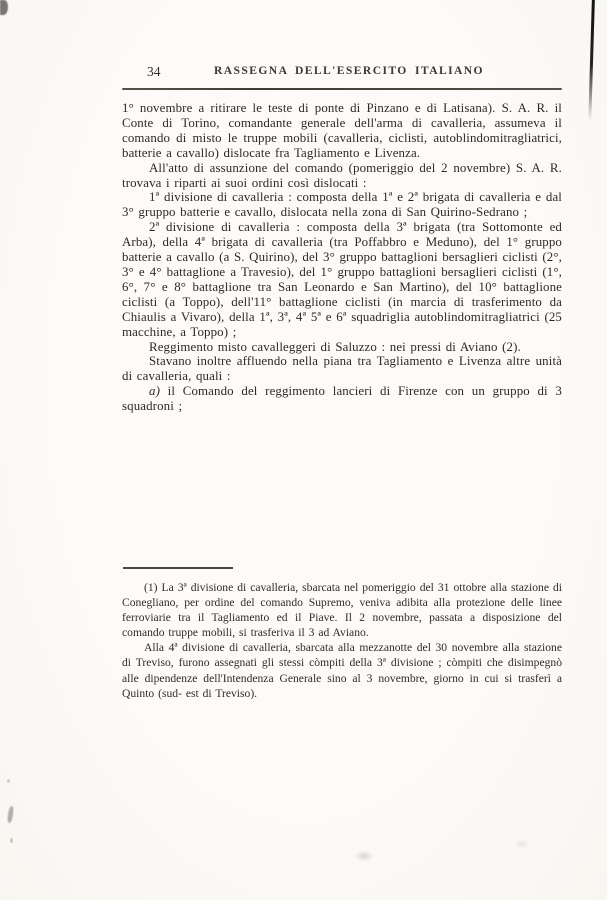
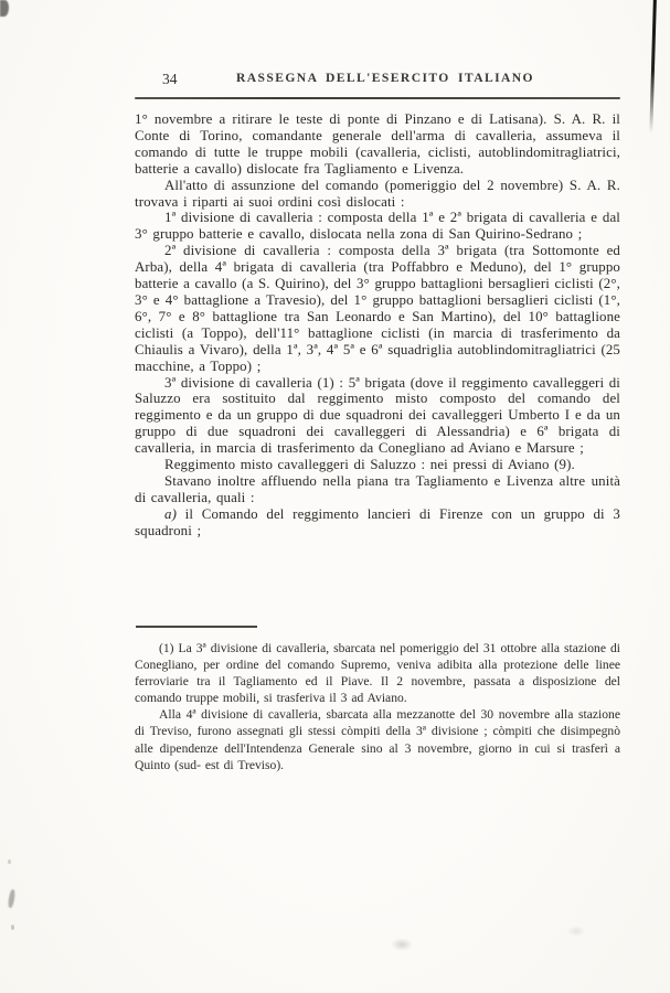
  34
  RASSEGNA DELL'ESERCITO ITALIANO
- 1° novembre a ritirare le teste di ponte di Pinzano e di Latisana). S. A. R. il Conte di Torino, comandante generale dell'arma di cavalleria, assumeva il comando di misto le truppe mobili (cavalleria, ciclisti, autoblindomitragliatrici, batterie a cavallo) dislocate fra Tagliamento e Livenza.
+ 1° novembre a ritirare le teste di ponte di Pinzano e di Latisana). S. A. R. il Conte di Torino, comandante generale dell'arma di cavalleria, assumeva il comando di tutte le truppe mobili (cavalleria, ciclisti, autoblindomitragliatrici, batterie a cavallo) dislocate fra Tagliamento e Livenza.
  All'atto di assunzione del comando (pomeriggio del 2 novembre) S. A. R. trovava i riparti ai suoi ordini così dislocati :
  1ª divisione di cavalleria : composta della 1ª e 2ª brigata di cavalleria e dal 3° gruppo batterie e cavallo, dislocata nella zona di San Quirino-Sedrano ;
  2ª divisione di cavalleria : composta della 3ª brigata (tra Sottomonte ed Arba), della 4ª brigata di cavalleria (tra Poffabbro e Meduno), del 1° gruppo batterie a cavallo (a S. Quirino), del 3° gruppo battaglioni bersaglieri ciclisti (2°, 3° e 4° battaglione a Travesio), del 1° gruppo battaglioni bersaglieri ciclisti (1°, 6°, 7° e 8° battaglione tra San Leonardo e San Martino), del 10° battaglione ciclisti (a Toppo), dell'11° battaglione ciclisti (in marcia di trasferimento da Chiaulis a Vivaro), della 1ª, 3ª, 4ª 5ª e 6ª squadriglia autoblindomitragliatrici (25 macchine, a Toppo) ;
+ 3ª divisione di cavalleria (1) : 5ª brigata (dove il reggimento cavalleggeri di Saluzzo era sostituito dal reggimento misto composto del comando del reggimento e da un gruppo di due squadroni dei cavalleggeri Umberto I e da un gruppo di due squadroni dei cavalleggeri di Alessandria) e 6ª brigata di cavalleria, in marcia di trasferimento da Conegliano ad Aviano e Marsure ;
- Reggimento misto cavalleggeri di Saluzzo : nei pressi di Aviano (2).
+ Reggimento misto cavalleggeri di Saluzzo : nei pressi di Aviano (9).
  Stavano inoltre affluendo nella piana tra Tagliamento e Livenza altre unità di cavalleria, quali :
  a) il Comando del reggimento lancieri di Firenze con un gruppo di 3 squadroni ;
  (1) La 3ª divisione di cavalleria, sbarcata nel pomeriggio del 31 ottobre alla stazione di Conegliano, per ordine del comando Supremo, veniva adibita alla protezione delle linee ferroviarie tra il Tagliamento ed il Piave. Il 2 novembre, passata a disposizione del comando truppe mobili, si trasferiva il 3 ad Aviano.
  Alla 4ª divisione di cavalleria, sbarcata alla mezzanotte del 30 novembre alla stazione di Treviso, furono assegnati gli stessi còmpiti della 3ª divisione ; còmpiti che disimpegnò alle dipendenze dell'Intendenza Generale sino al 3 novembre, giorno in cui si trasferì a Quinto (sud- est di Treviso).
